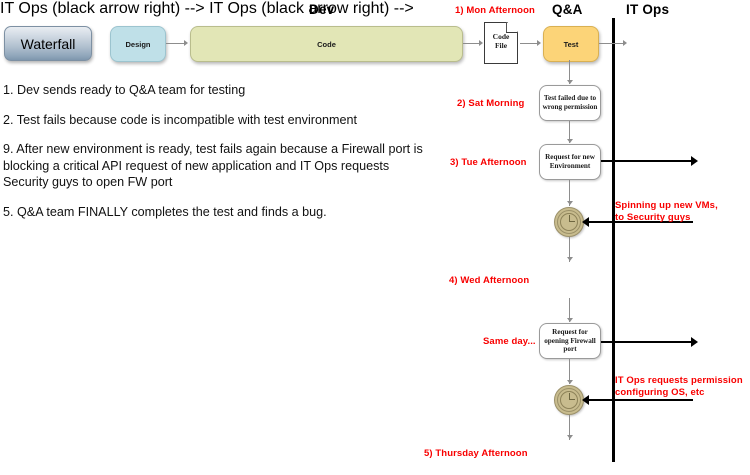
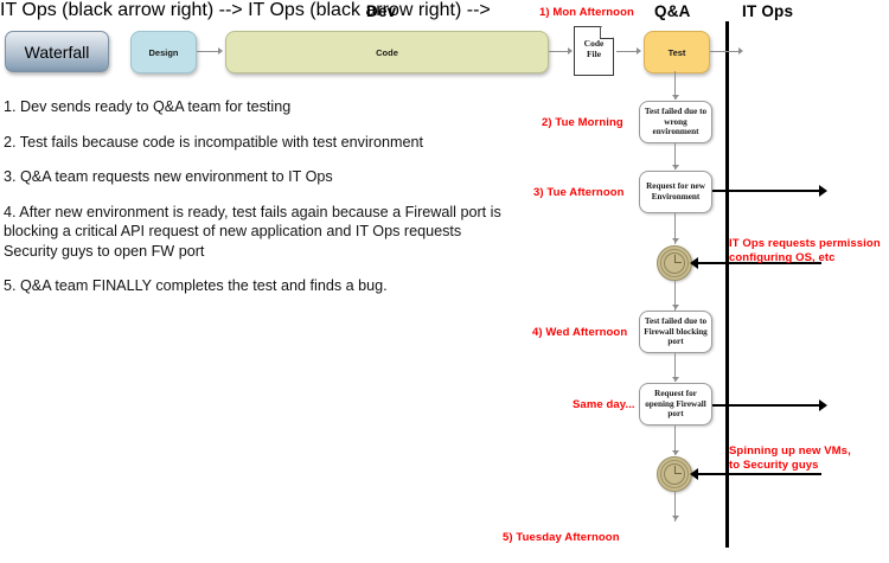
  Dev
  Q&A
  IT Ops
  Waterfall
  Design
  Code
  Code
  File
  Test
- Test failed due to wrong permission
+ Test failed due to wrong environment
  Request for new Environment
  IT Ops (black arrow right) -->
+ Test failed due to Firewall blocking port
  Request for opening Firewall port
  IT Ops (black arrow right) -->
  1) Mon Afternoon
- 2) Sat Morning
+ 2) Tue Morning
  3) Tue Afternoon
  4) Wed Afternoon
  Same day...
- 5) Thursday Afternoon
+ 5) Tuesday Afternoon
- Spinning up new VMs,
+ IT Ops requests permission
- to Security guys
+ configuring OS, etc
- IT Ops requests permission
+ Spinning up new VMs,
- configuring OS, etc
+ to Security guys
  1. Dev sends ready to Q&A team for testing
  2. Test fails because code is incompatible with test environment
+ 3. Q&A team requests new environment to IT Ops
- 9. After new environment is ready, test fails again because a Firewall port is blocking a critical API request of new application and IT Ops requests Security guys to open FW port
+ 4. After new environment is ready, test fails again because a Firewall port is blocking a critical API request of new application and IT Ops requests Security guys to open FW port
  5. Q&A team FINALLY completes the test and finds a bug.
